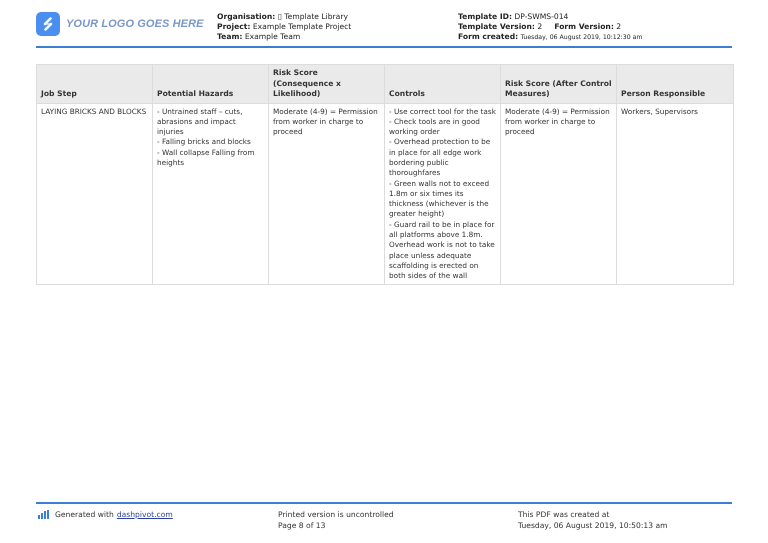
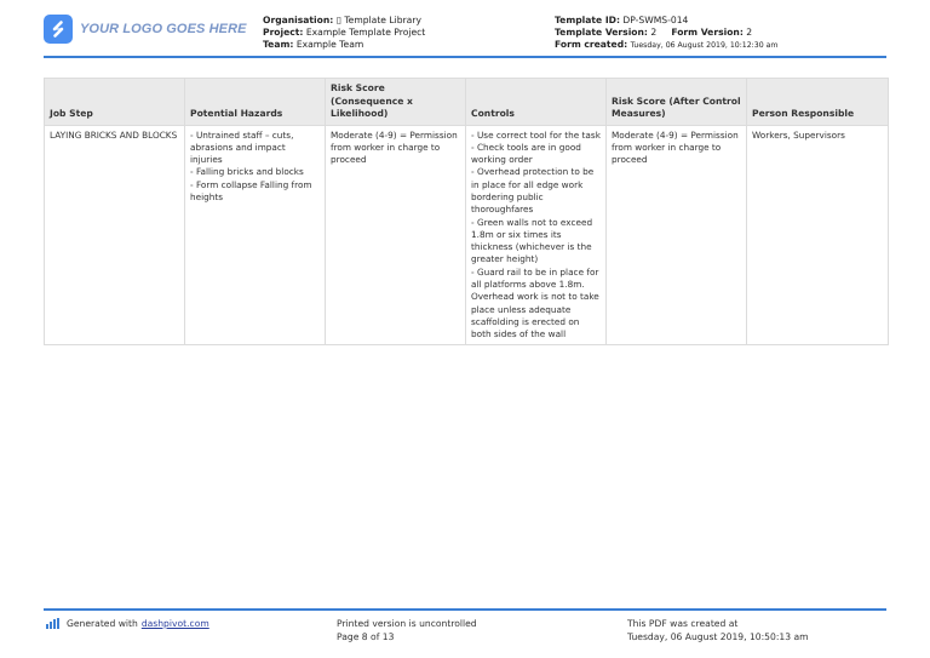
  YOUR LOGO GOES HERE
  Organisation: ▯ Template Library
  Project: Example Template Project
  Team: Example Team
  Template ID: DP-SWMS-014
  Template Version: 2 Form Version: 2
  Job Step	Potential Hazards	Risk Score (Consequence x Likelihood)	Controls	Risk Score (After Control Measures)	Person Responsible
- LAYING BRICKS AND BLOCKS	- Untrained staff – cuts, abrasions and impact injuries - Falling bricks and blocks - Wall collapse Falling from heights	Moderate (4-9) = Permission from worker in charge to proceed	- Use correct tool for the task - Check tools are in good working order - Overhead protection to be in place for all edge work bordering public thoroughfares - Green walls not to exceed 1.8m or six times its thickness (whichever is the greater height) - Guard rail to be in place for all platforms above 1.8m. Overhead work is not to take place unless adequate scaffolding is erected on both sides of the wall	Moderate (4-9) = Permission from worker in charge to proceed	Workers, Supervisors
+ LAYING BRICKS AND BLOCKS	- Untrained staff – cuts, abrasions and impact injuries - Falling bricks and blocks - Form collapse Falling from heights	Moderate (4-9) = Permission from worker in charge to proceed	- Use correct tool for the task - Check tools are in good working order - Overhead protection to be in place for all edge work bordering public thoroughfares - Green walls not to exceed 1.8m or six times its thickness (whichever is the greater height) - Guard rail to be in place for all platforms above 1.8m. Overhead work is not to take place unless adequate scaffolding is erected on both sides of the wall	Moderate (4-9) = Permission from worker in charge to proceed	Workers, Supervisors
  Generated with
  dashpivot.com
  Printed version is uncontrolled
  Page 8 of 13
  This PDF was created at
  Tuesday, 06 August 2019, 10:50:13 am
